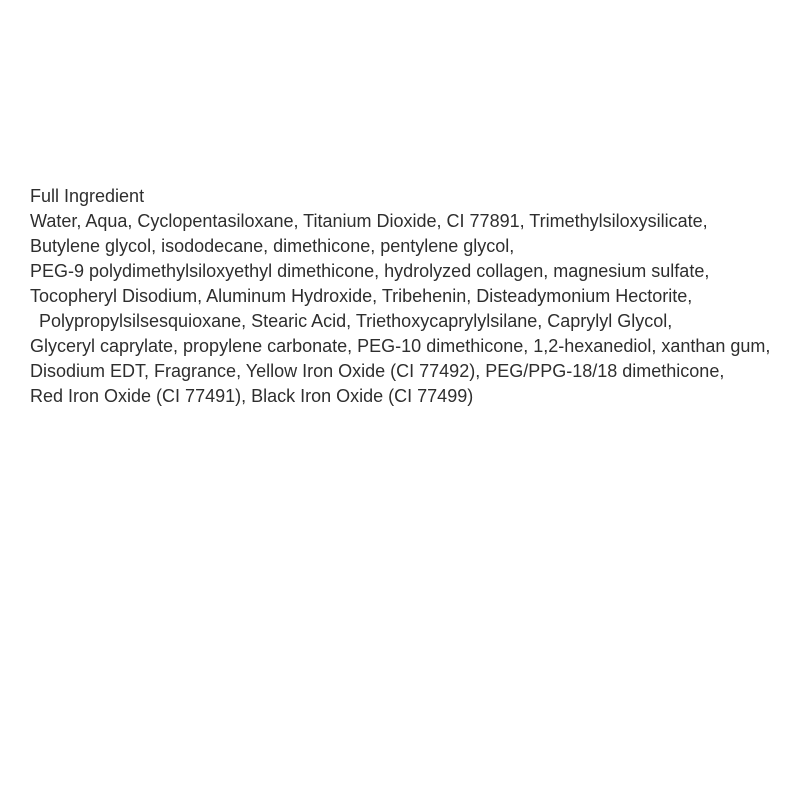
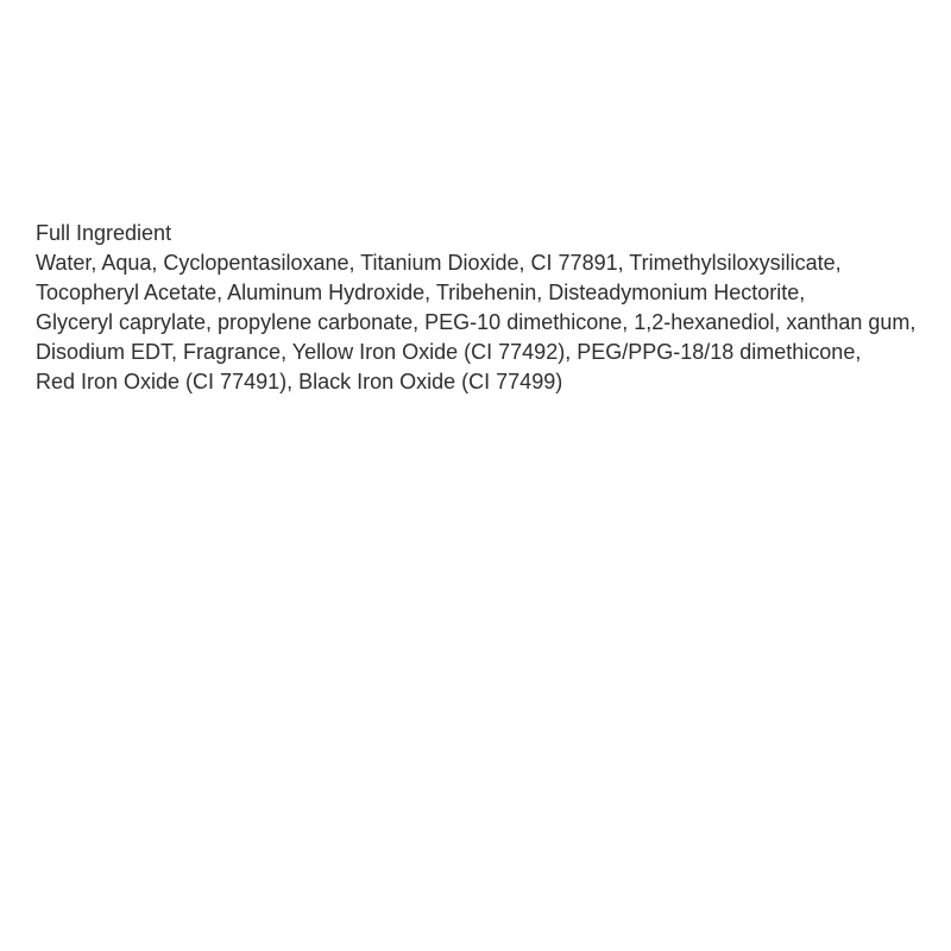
  Full Ingredient
  Water, Aqua, Cyclopentasiloxane, Titanium Dioxide, CI 77891, Trimethylsiloxysilicate,
- Butylene glycol, isododecane, dimethicone, pentylene glycol,
- PEG-9 polydimethylsiloxyethyl dimethicone, hydrolyzed collagen, magnesium sulfate,
- Tocopheryl Disodium, Aluminum Hydroxide, Tribehenin, Disteadymonium Hectorite,
+ Tocopheryl Acetate, Aluminum Hydroxide, Tribehenin, Disteadymonium Hectorite,
- Polypropylsilsesquioxane, Stearic Acid, Triethoxycaprylylsilane, Caprylyl Glycol,
  Glyceryl caprylate, propylene carbonate, PEG-10 dimethicone, 1,2-hexanediol, xanthan gum,
  Disodium EDT, Fragrance, Yellow Iron Oxide (CI 77492), PEG/PPG-18/18 dimethicone,
  Red Iron Oxide (CI 77491), Black Iron Oxide (CI 77499)
